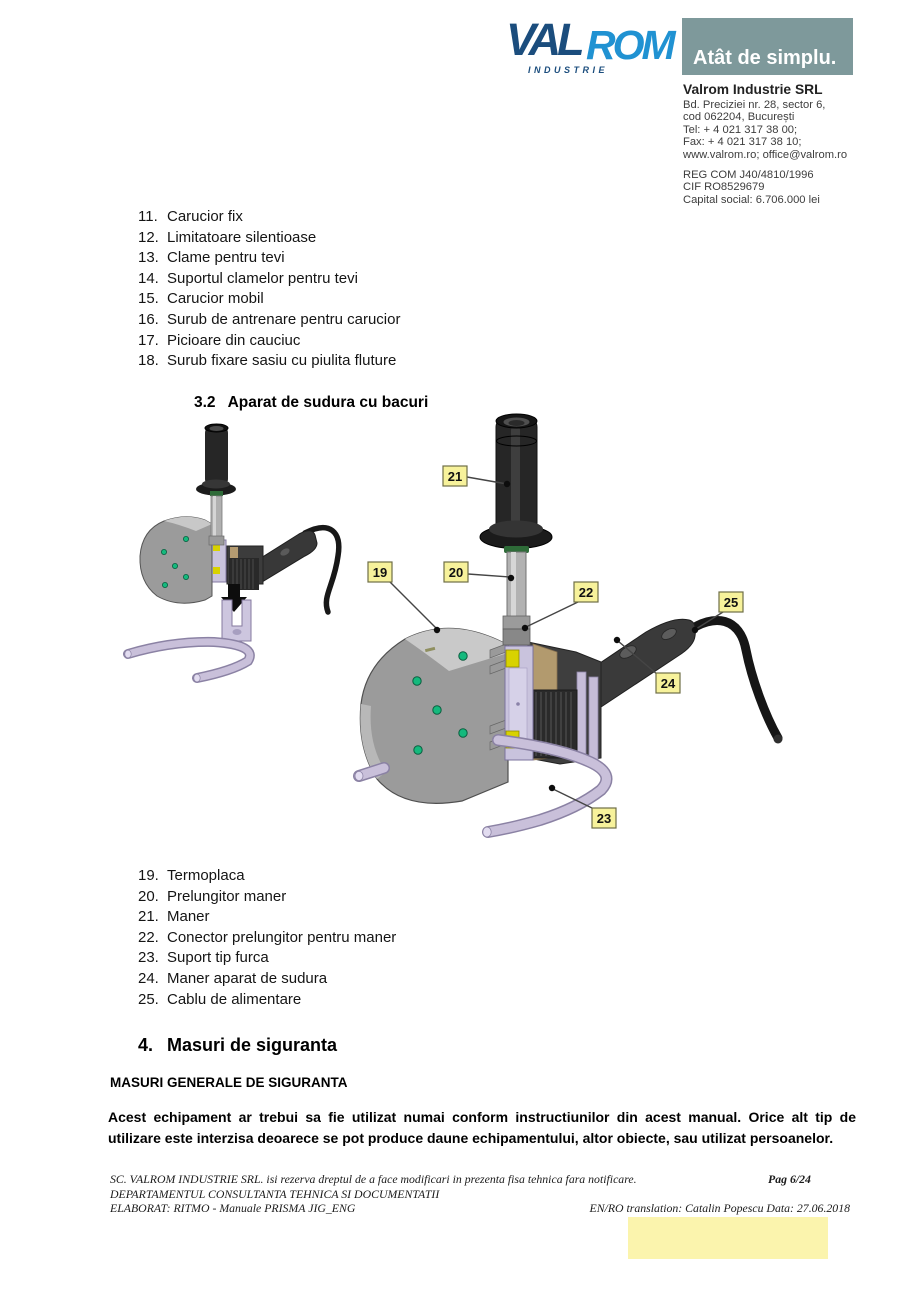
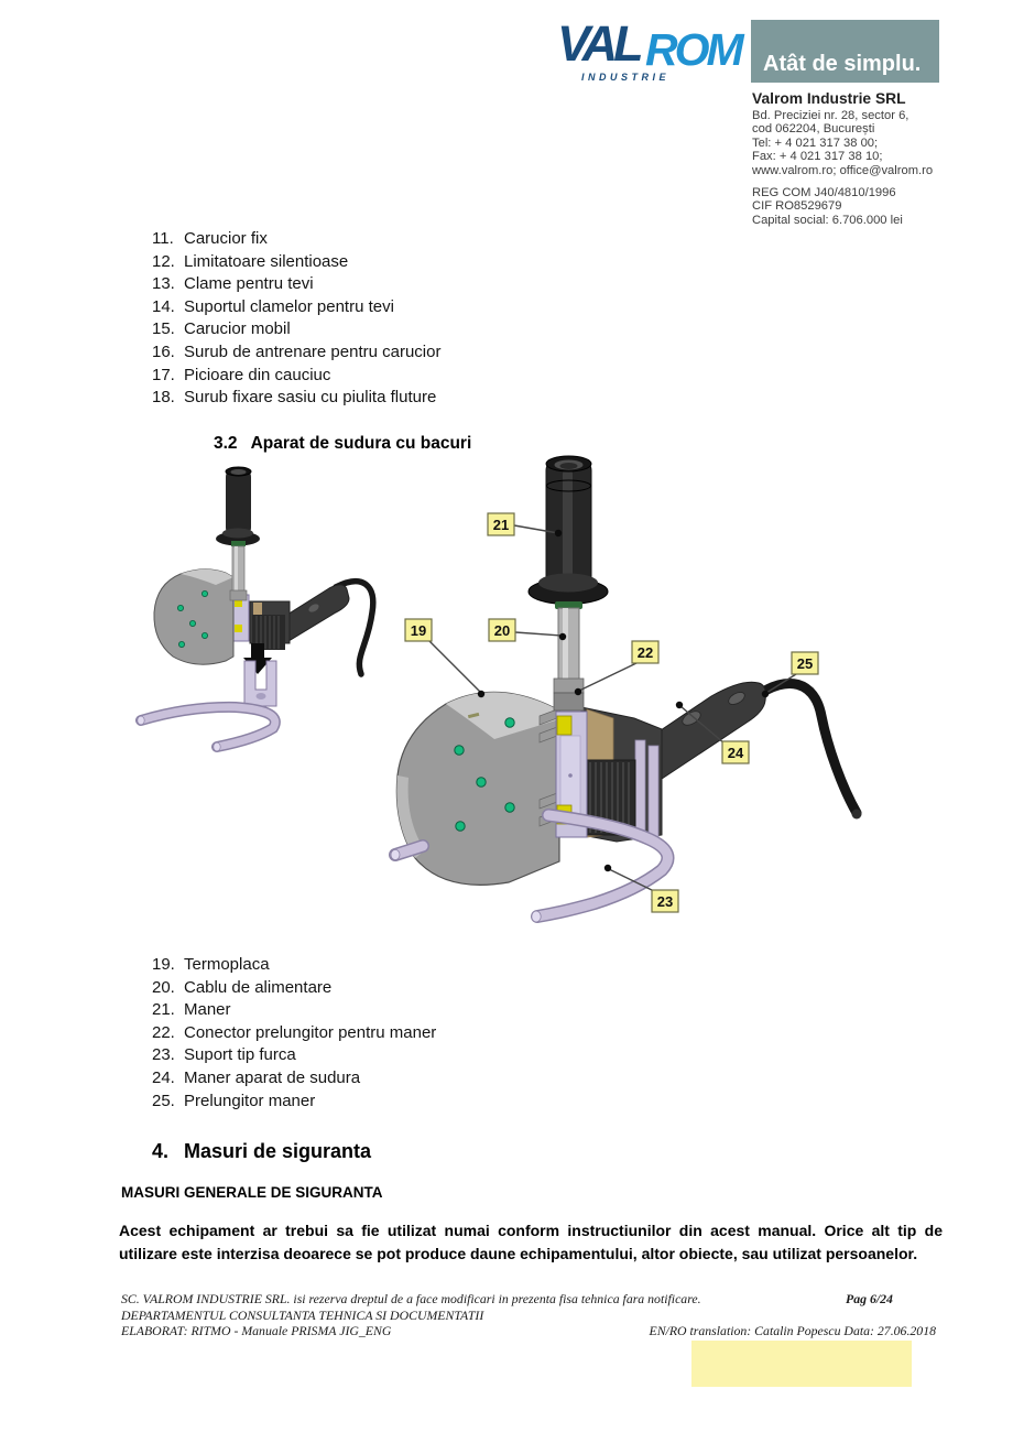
  VAL
  ROM
  INDUSTRIE
  Atât de simplu.
  Valrom Industrie SRL
  Bd. Preciziei nr. 28, sector 6,
  cod 062204, București
  Tel: + 4 021 317 38 00;
  Fax: + 4 021 317 38 10;
  www.valrom.ro; office@valrom.ro
  REG COM J40/4810/1996
  CIF RO8529679
  Capital social: 6.706.000 lei
  11.
  Carucior fix
  12.
  Limitatoare silentioase
  13.
  Clame pentru tevi
  14.
  Suportul clamelor pentru tevi
  15.
  Carucior mobil
  16.
  Surub de antrenare pentru carucior
  17.
  Picioare din cauciuc
  18.
  Surub fixare sasiu cu piulita fluture
  3.2
  Aparat de sudura cu bacuri
  21
  19
  20
  22
  25
  24
  23
  19.
  Termoplaca
  20.
- Prelungitor maner
+ Cablu de alimentare
  21.
  Maner
  22.
  Conector prelungitor pentru maner
  23.
  Suport tip furca
  24.
  Maner aparat de sudura
  25.
- Cablu de alimentare
+ Prelungitor maner
  4.
  Masuri de siguranta
  MASURI GENERALE DE SIGURANTA
  Acest echipament ar trebui sa fie utilizat numai conform instructiunilor din acest manual. Orice alt tip de utilizare este interzisa deoarece se pot produce daune echipamentului, altor obiecte, sau utilizat persoanelor.
  SC. VALROM INDUSTRIE SRL. isi rezerva dreptul de a face modificari in prezenta fisa tehnica fara notificare.
  Pag 6/24
  DEPARTAMENTUL CONSULTANTA TEHNICA SI DOCUMENTATII
  ELABORAT: RITMO - Manuale PRISMA JIG_ENG
  EN/RO translation: Catalin Popescu Data: 27.06.2018
